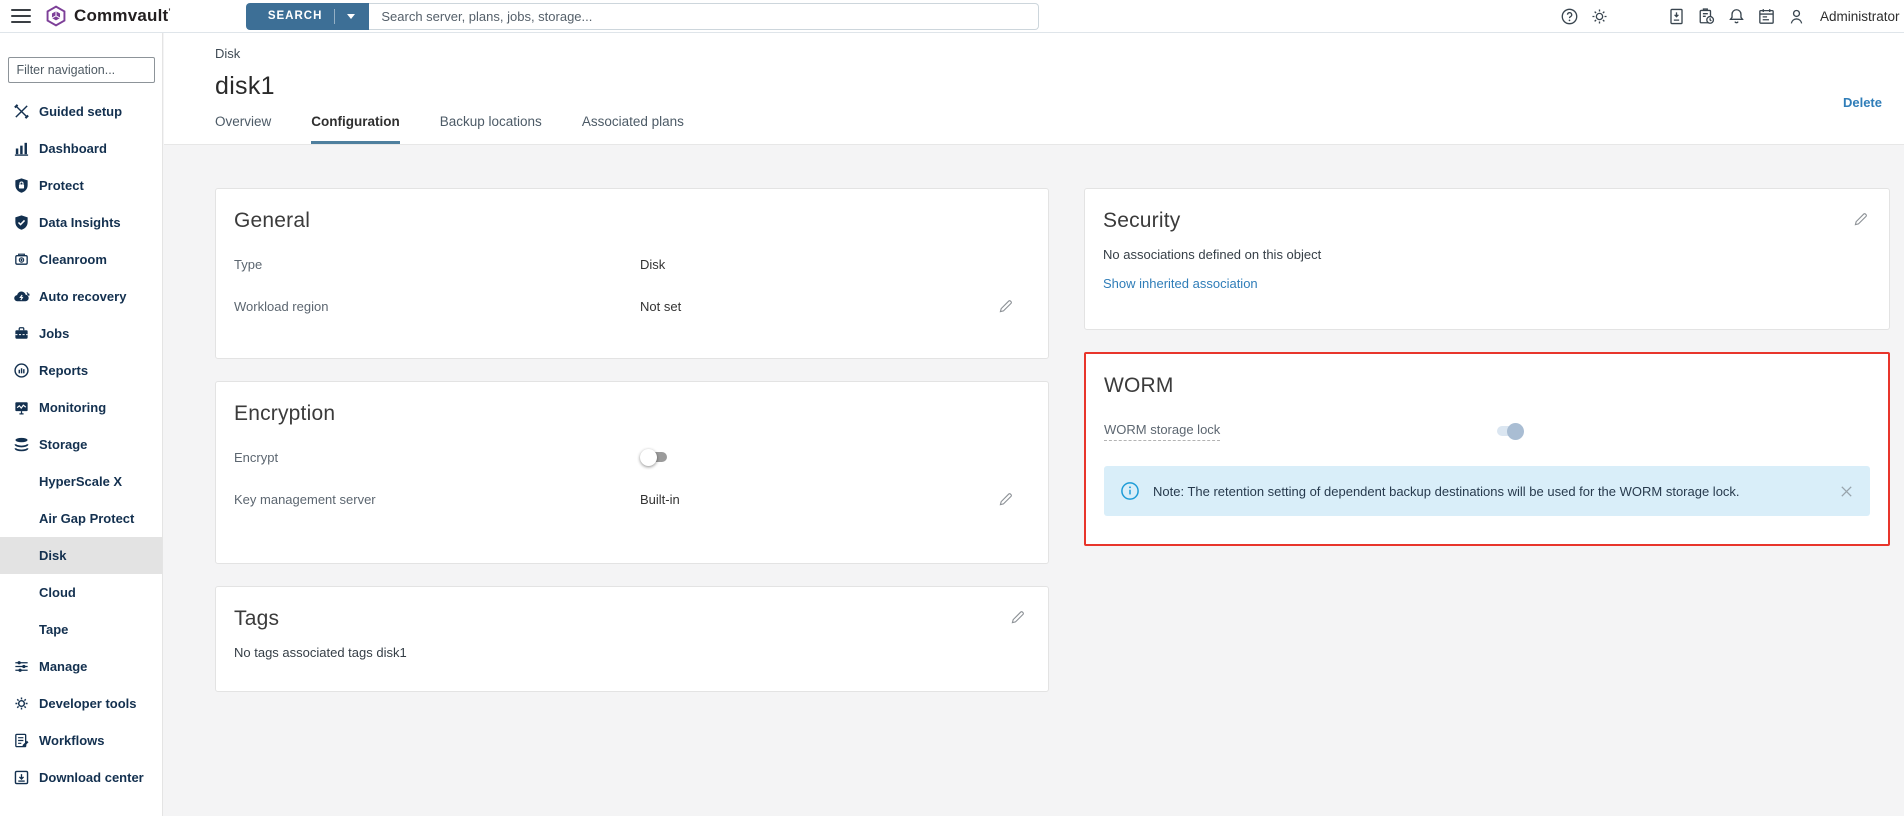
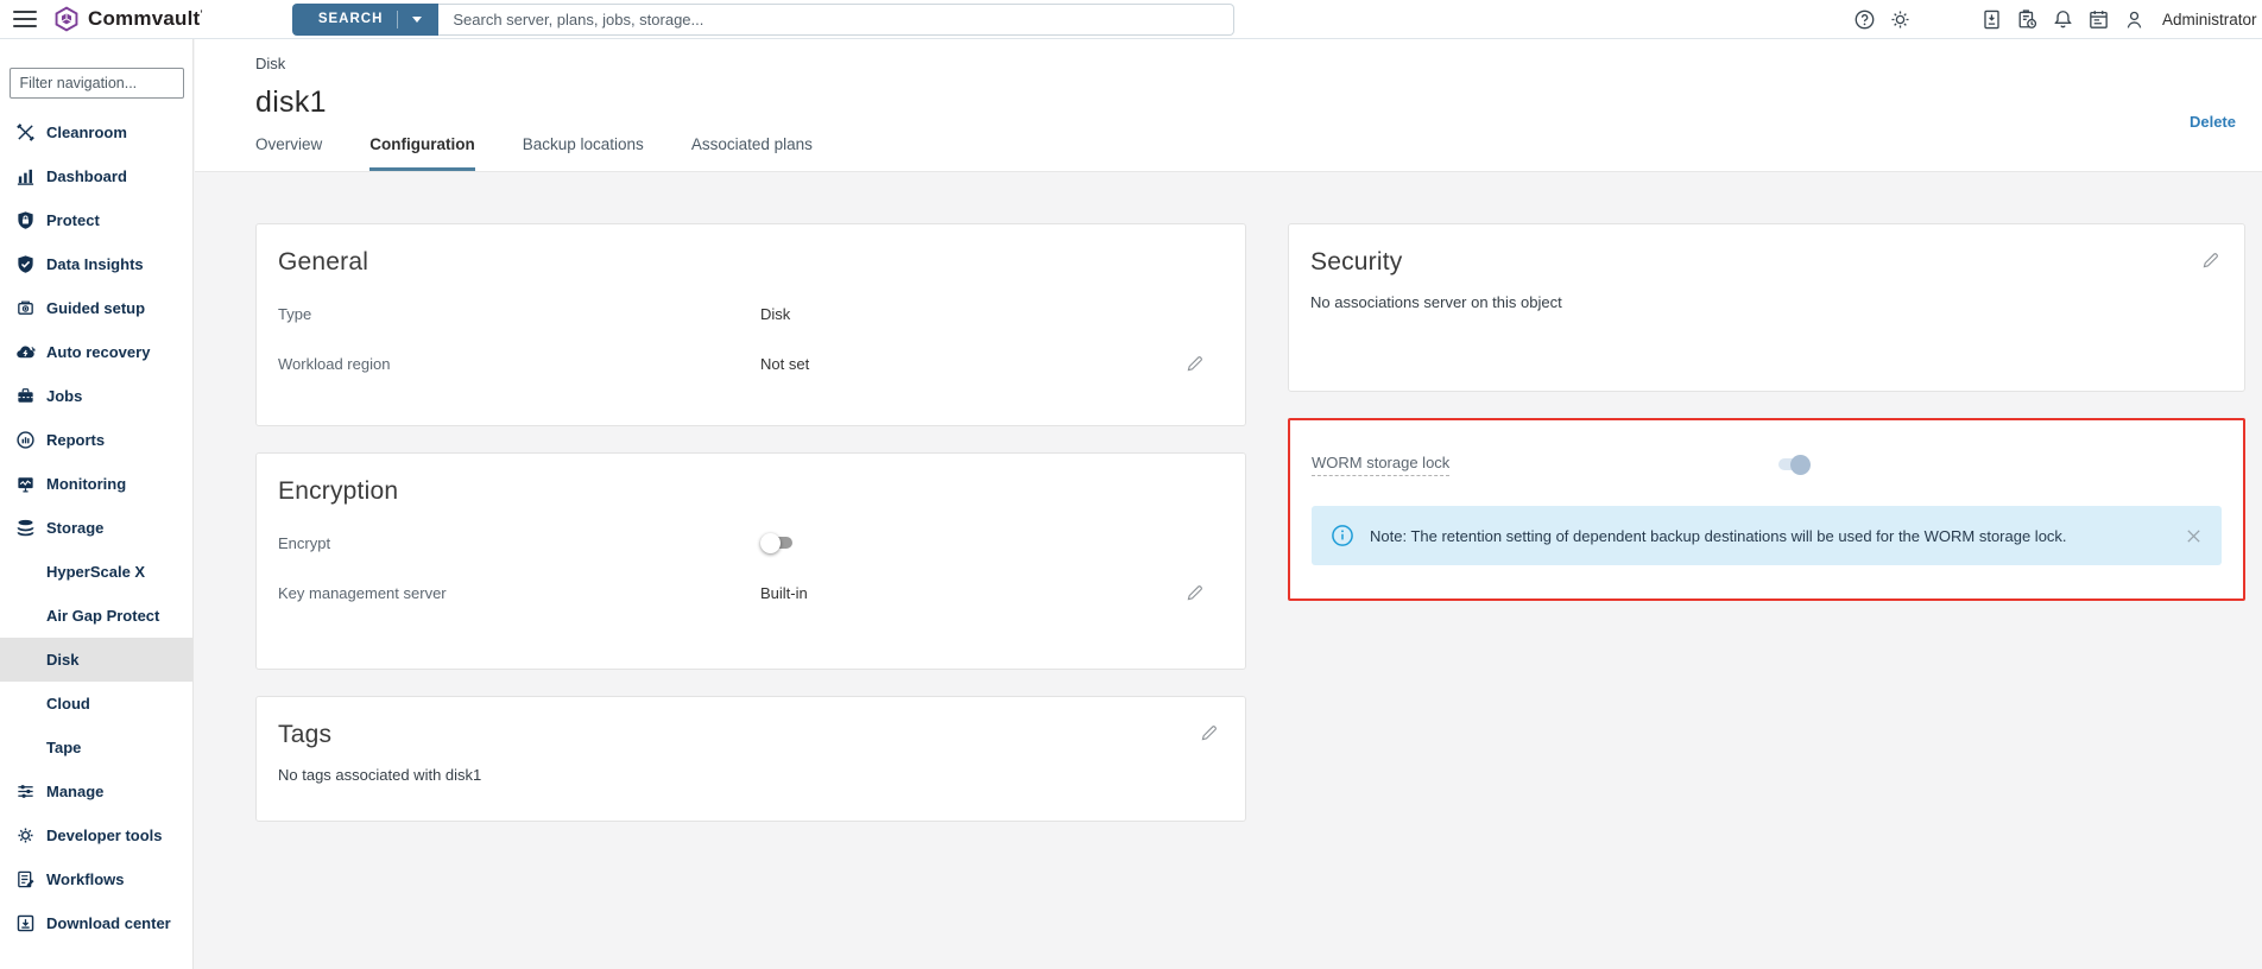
  Commvault’
  SEARCH
  Search server, plans, jobs, storage...
  Administrator
  Filter navigation...
- Guided setup
+ Cleanroom
  Dashboard
  Protect
  Data Insights
- Cleanroom
+ Guided setup
  Auto recovery
  Jobs
  Reports
  Monitoring
  Storage
  HyperScale X
  Air Gap Protect
  Disk
  Cloud
  Tape
  Manage
  Developer tools
  Workflows
  Download center
  Disk
  disk1
  Delete
  Overview
  Configuration
  Backup locations
  Associated plans
  General
  Type
  Disk
  Workload region
  Not set
  Encryption
  Encrypt
  Key management server
  Built-in
  Tags
- No tags associated tags disk1
+ No tags associated with disk1
  Security
- No associations defined on this object
+ No associations server on this object
- Show inherited association
- WORM
  WORM storage lock
  Note: The retention setting of dependent backup destinations will be used for the WORM storage lock.
